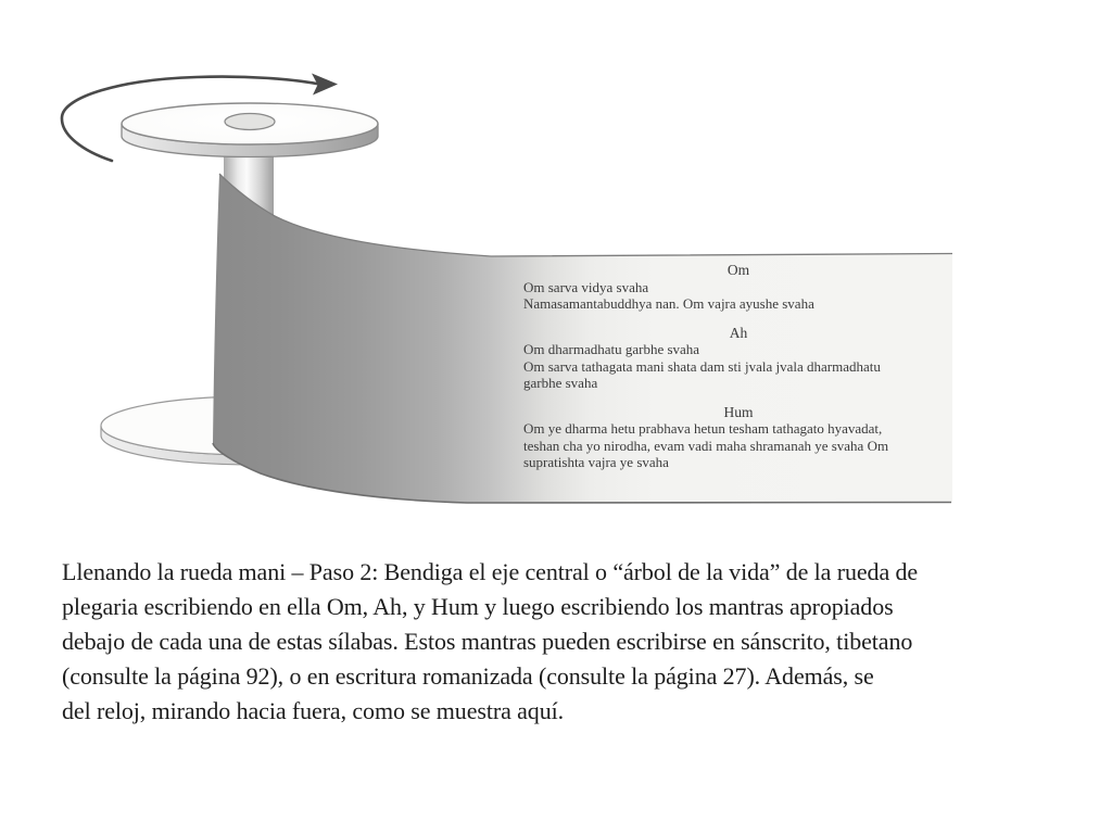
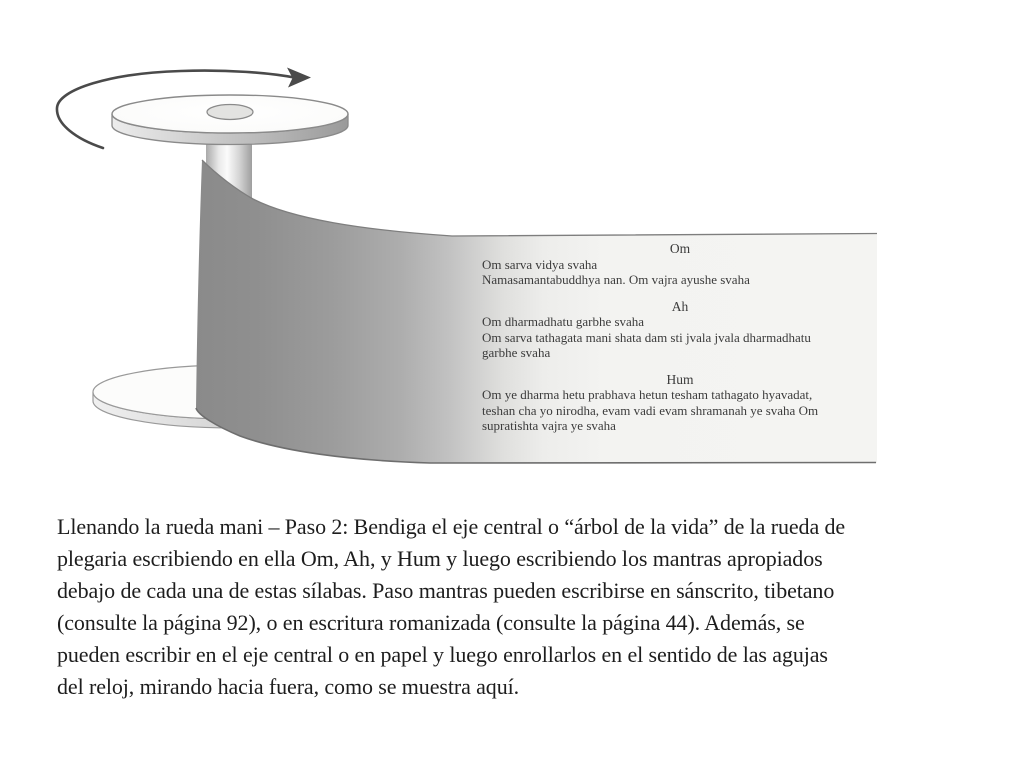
  Om
  Om sarva vidya svaha
  Namasamantabuddhya nan. Om vajra ayushe svaha
  Ah
  Om dharmadhatu garbhe svaha
  Om sarva tathagata mani shata dam sti jvala jvala dharmadhatu
  garbhe svaha
  Hum
  Om ye dharma hetu prabhava hetun tesham tathagato hyavadat,
- teshan cha yo nirodha, evam vadi maha shramanah ye svaha Om
+ teshan cha yo nirodha, evam vadi evam shramanah ye svaha Om
  supratishta vajra ye svaha
  Llenando la rueda mani – Paso 2: Bendiga el eje central o “árbol de la vida” de la rueda de
  plegaria escribiendo en ella Om, Ah, y Hum y luego escribiendo los mantras apropiados
- debajo de cada una de estas sílabas. Estos mantras pueden escribirse en sánscrito, tibetano
+ debajo de cada una de estas sílabas. Paso mantras pueden escribirse en sánscrito, tibetano
- (consulte la página 92), o en escritura romanizada (consulte la página 27). Además, se
+ (consulte la página 92), o en escritura romanizada (consulte la página 44). Además, se
+ pueden escribir en el eje central o en papel y luego enrollarlos en el sentido de las agujas
  del reloj, mirando hacia fuera, como se muestra aquí.
